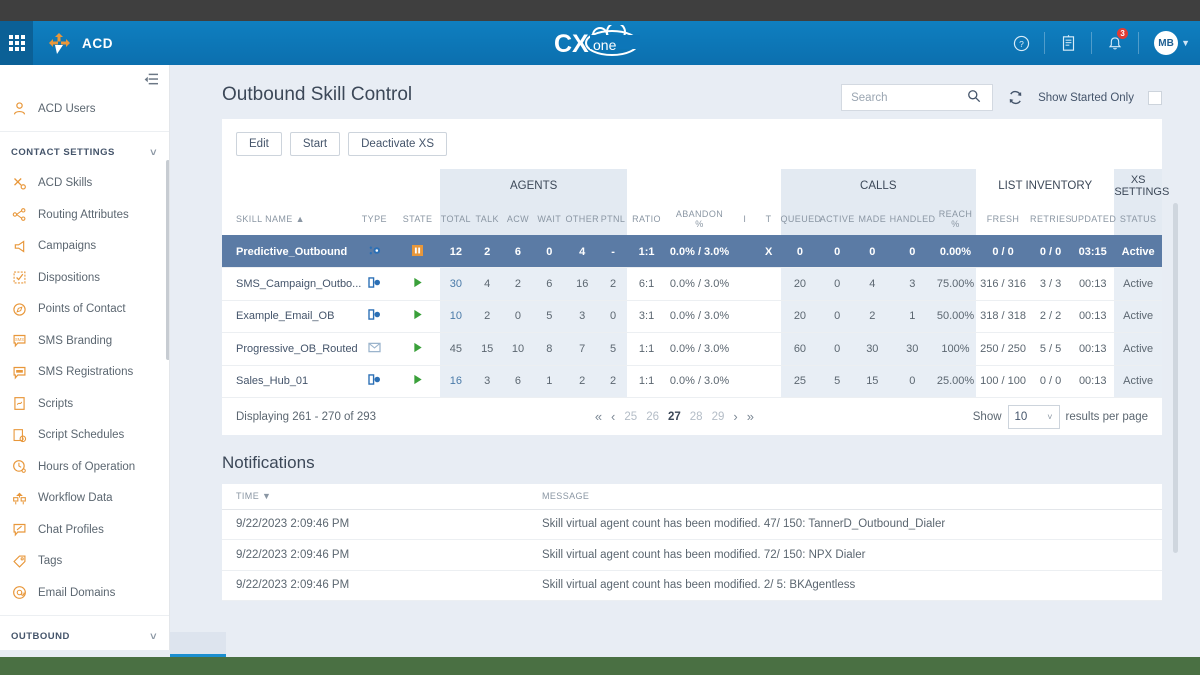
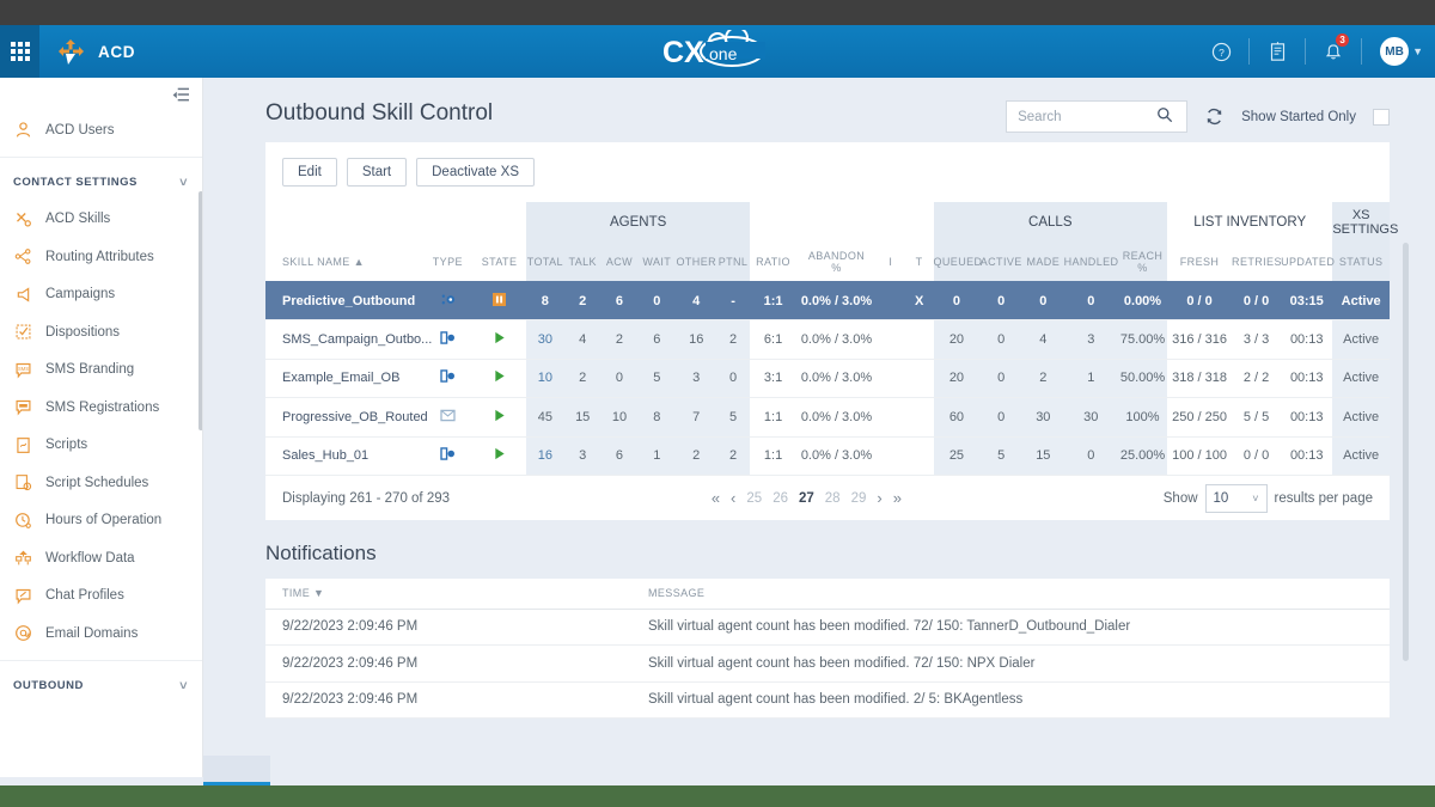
  ACD
  CX
  one
  ?
  3
  MB
  ▼
  ACD Users
  CONTACT SETTINGS
  ˅
  ACD Skills
  Routing Attributes
  Campaigns
  Dispositions
- Points of Contact
  SMS Branding
  SMS Registrations
  Scripts
  Script Schedules
  Hours of Operation
  Workflow Data
  Chat Profiles
- Tags
  Email Domains
  OUTBOUND
  ˅
  Outbound Skill Control
  Search
  Show Started Only
  Edit
  Start
  Deactivate XS
  	AGENTS		CALLS	LIST INVENTORY	XSSETTINGS
  SKILL NAME ▲	TYPE	STATE	TOTAL	TALK	ACW	WAIT	OTHER	PTNL	RATIO	ABANDON%	I	T	QUEUED	ACTIVE	MADE	HANDLED	REACH %	FRESH	RETRIES	UPDATED	STATUS
- Predictive_Outbound			12	2	6	0	4	-	1:1	0.0% / 3.0%		X	0	0	0	0	0.00%	0 / 0	0 / 0	03:15	Active
+ Predictive_Outbound			8	2	6	0	4	-	1:1	0.0% / 3.0%		X	0	0	0	0	0.00%	0 / 0	0 / 0	03:15	Active
  SMS_Campaign_Outbo...			30	4	2	6	16	2	6:1	0.0% / 3.0%			20	0	4	3	75.00%	316 / 316	3 / 3	00:13	Active
  Example_Email_OB			10	2	0	5	3	0	3:1	0.0% / 3.0%			20	0	2	1	50.00%	318 / 318	2 / 2	00:13	Active
  Progressive_OB_Routed			45	15	10	8	7	5	1:1	0.0% / 3.0%			60	0	30	30	100%	250 / 250	5 / 5	00:13	Active
  Sales_Hub_01			16	3	6	1	2	2	1:1	0.0% / 3.0%			25	5	15	0	25.00%	100 / 100	0 / 0	00:13	Active
  Displaying 261 - 270 of 293
  «
  ‹
  25
  26
  27
  28
  29
  ›
  »
  Show
  10
  ˅
  results per page
  Notifications
  TIME ▼	MESSAGE
- 9/22/2023 2:09:46 PM	Skill virtual agent count has been modified. 47/ 150: TannerD_Outbound_Dialer
+ 9/22/2023 2:09:46 PM	Skill virtual agent count has been modified. 72/ 150: TannerD_Outbound_Dialer
  9/22/2023 2:09:46 PM	Skill virtual agent count has been modified. 72/ 150: NPX Dialer
  9/22/2023 2:09:46 PM	Skill virtual agent count has been modified. 2/ 5: BKAgentless
